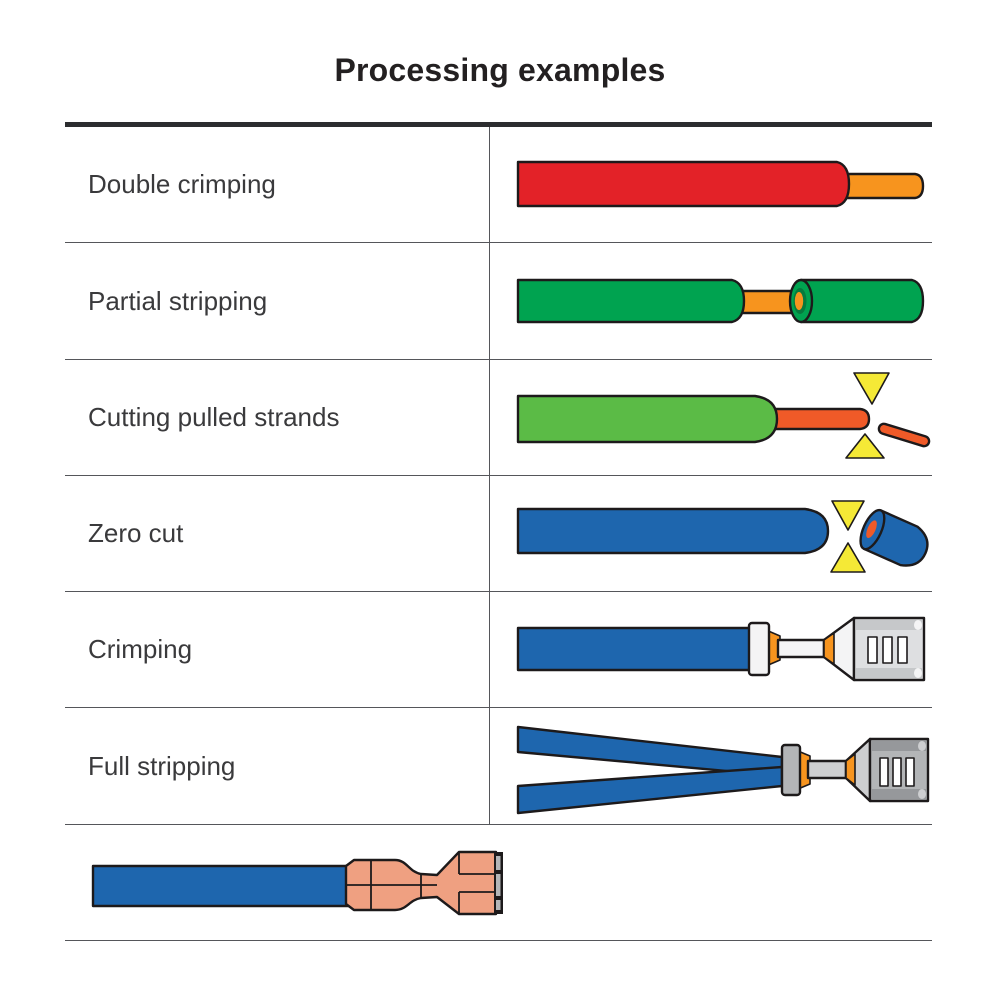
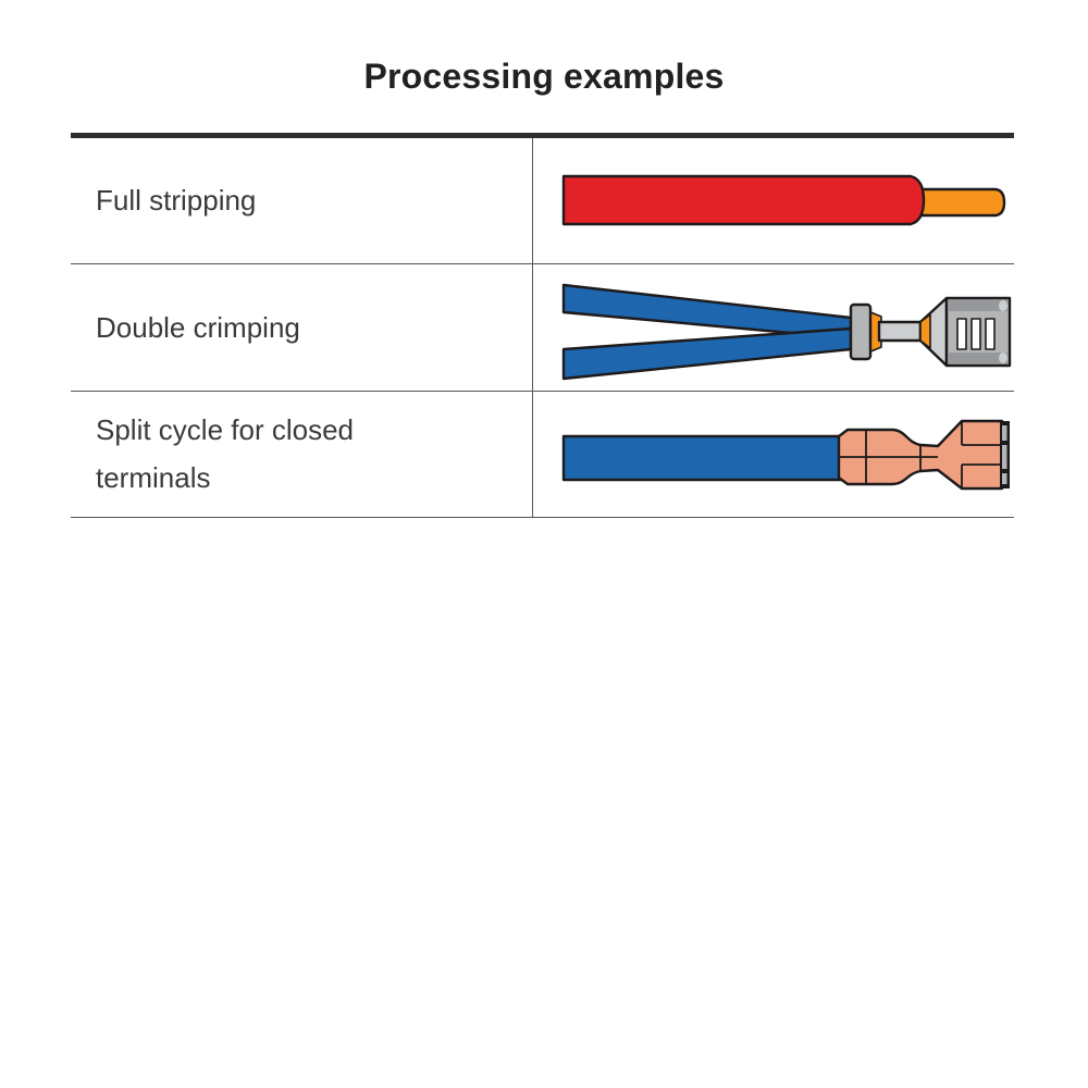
  Processing examples
- Double crimping
+ Full stripping
- Partial stripping
- Cutting pulled strands
- Zero cut
- Crimping
- Full stripping
+ Double crimping
+ Split cycle for closed terminals
